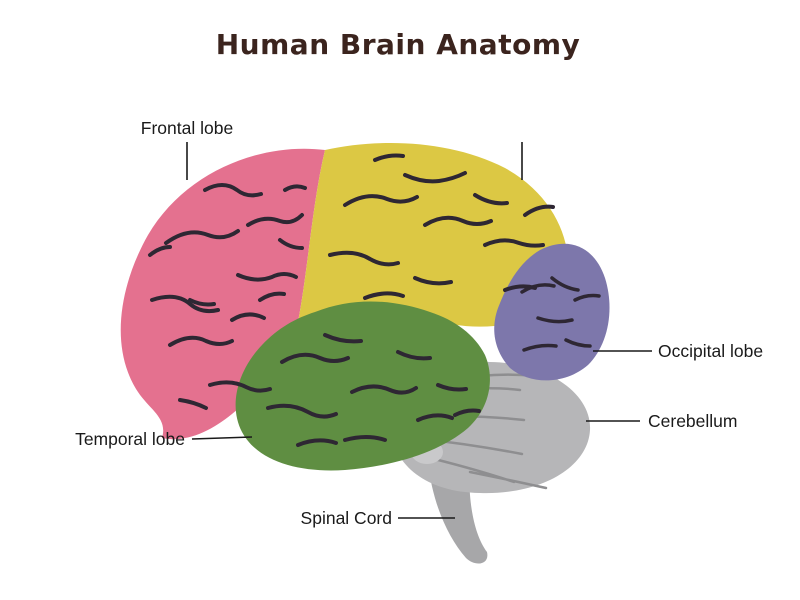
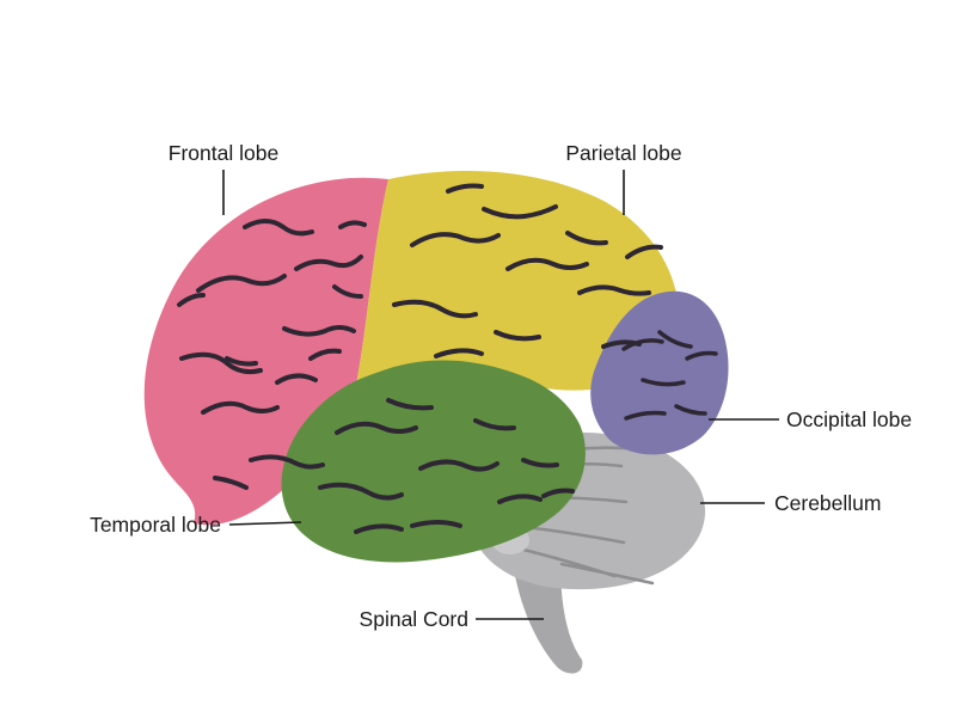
- Human Brain Anatomy
  Frontal lobe
+ Parietal lobe
  Occipital lobe
  Cerebellum
  Temporal lobe
  Spinal Cord
